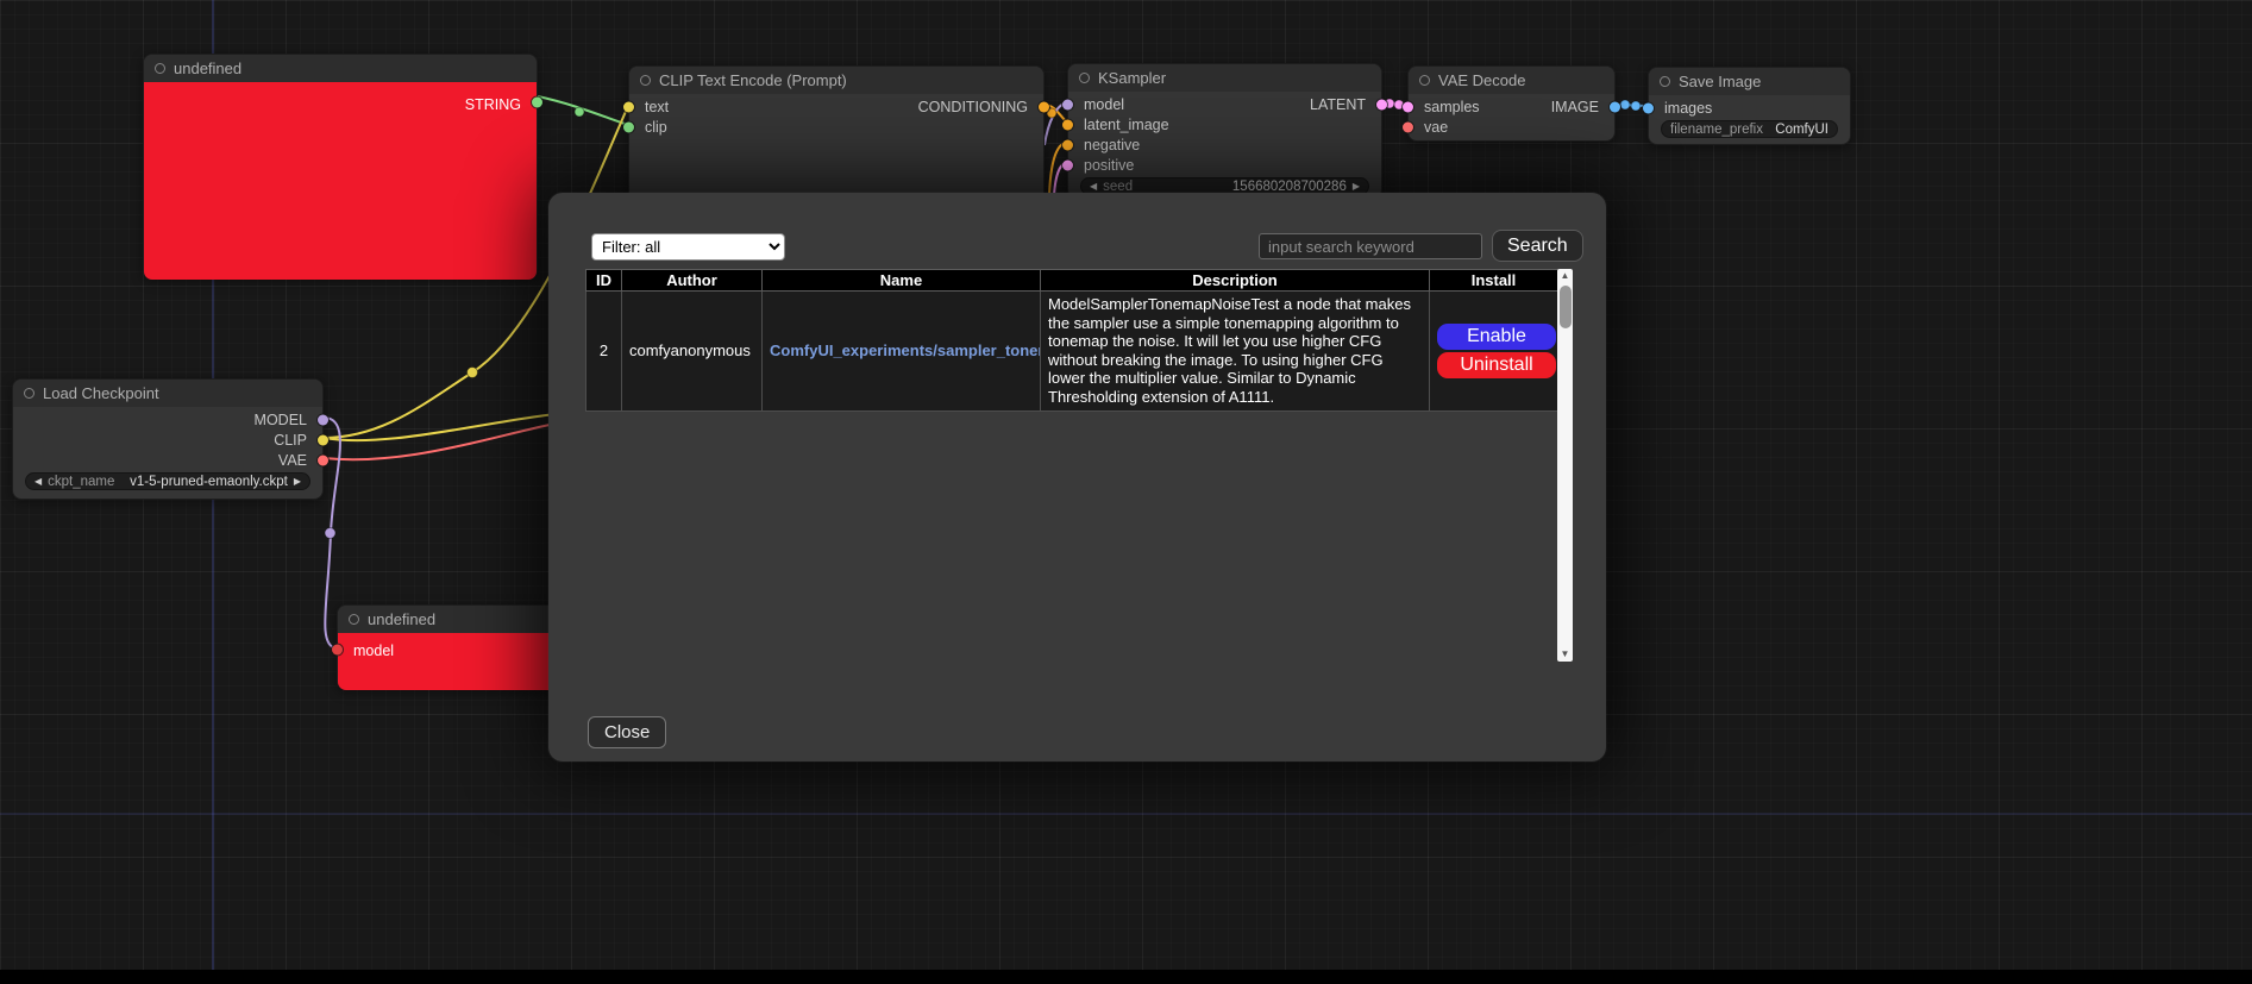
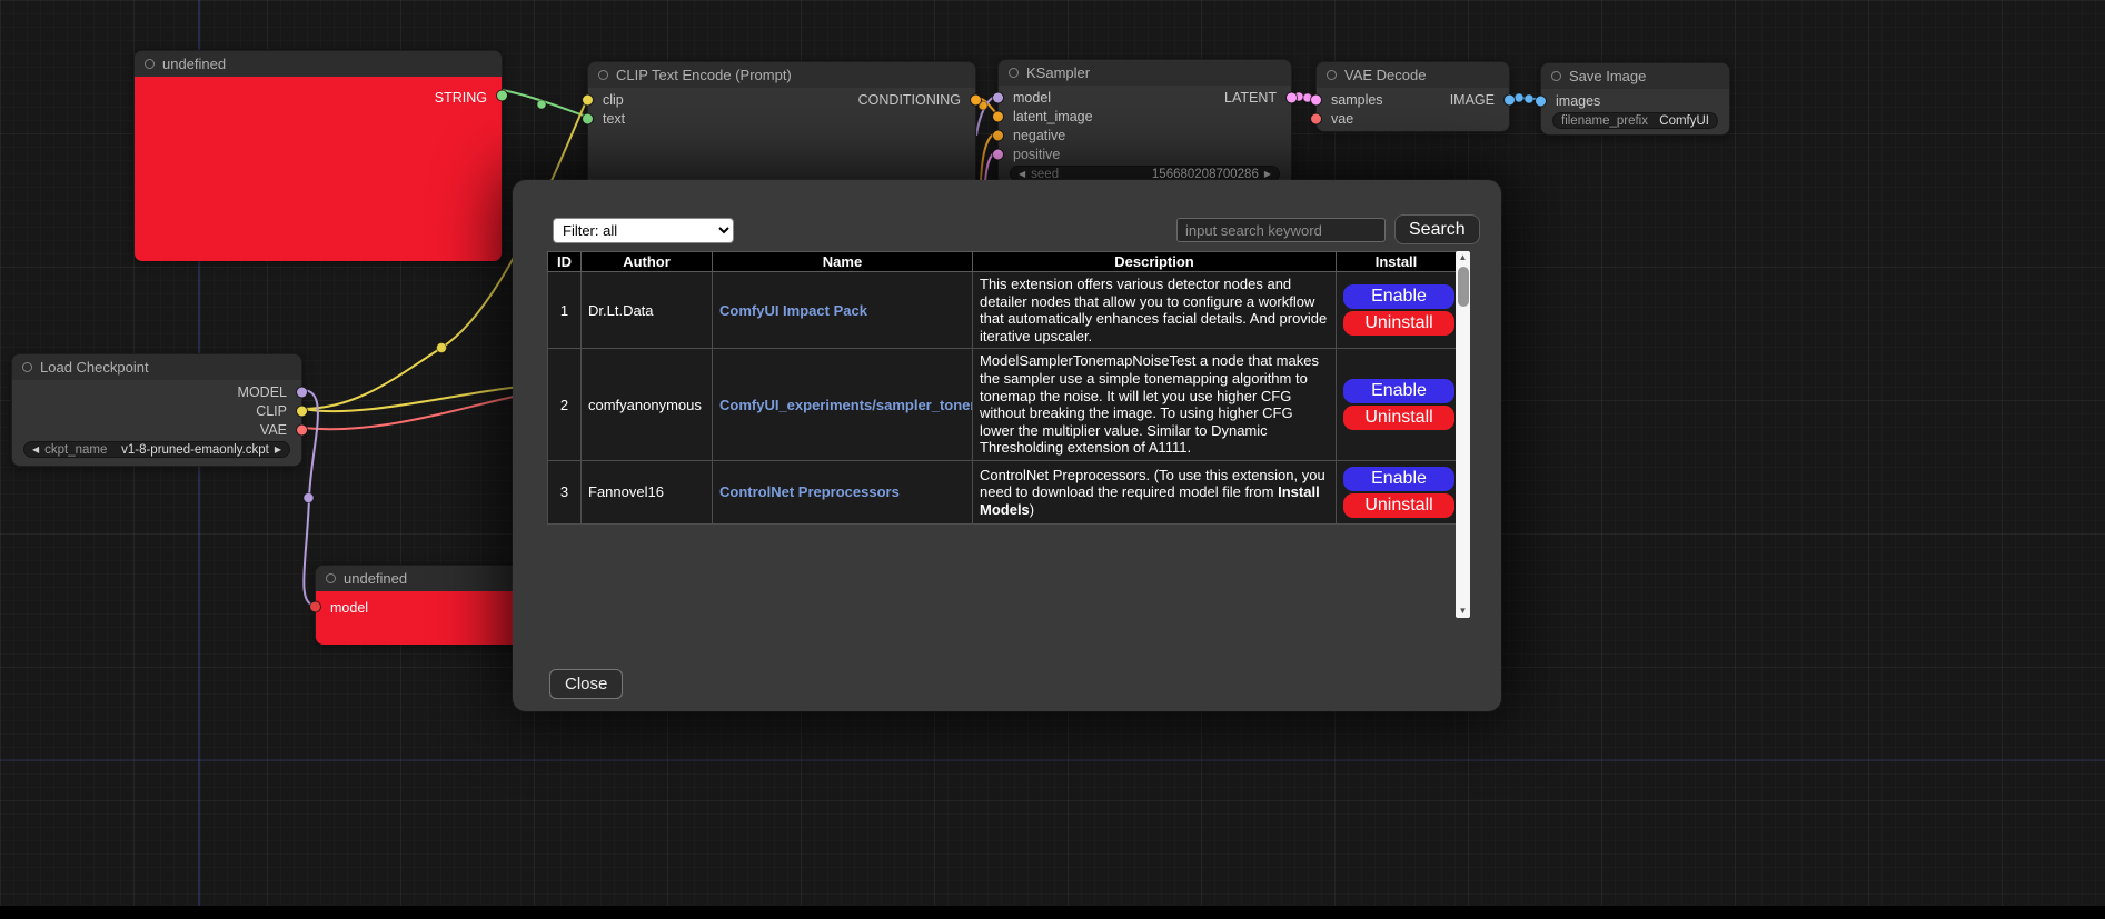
  undefined
  STRING
  CLIP Text Encode (Prompt)
- text
+ clip
  CONDITIONING
- clip
+ text
  KSampler
  model
  LATENT
  latent_image
  negative
  positive
  ◀
  seed
  156680208700286
  ▶
  VAE Decode
  samples
  IMAGE
  vae
  Save Image
  images
  filename_prefix
  ComfyUI
  Load Checkpoint
  MODEL
  CLIP
  VAE
  ◀
  ckpt_name
- v1-5-pruned-emaonly.ckpt
+ v1-8-pruned-emaonly.ckpt
  ▶
  undefined
  model
  Filter: all
  input search keyword
  Search
  ID	Author	Name	Description	Install
+ 1	Dr.Lt.Data	ComfyUI Impact Pack	This extension offers various detector nodes and detailer nodes that allow you to configure a workflow that automatically enhances facial details. And provide iterative upscaler.	EnableUninstall
  2	comfyanonymous	ComfyUI_experiments/sampler_tone	ModelSamplerTonemapNoiseTest a node that makes the sampler use a simple tonemapping algorithm to tonemap the noise. It will let you use higher CFG without breaking the image. To using higher CFG lower the multiplier value. Similar to Dynamic Thresholding extension of A1111.	EnableUninstall
+ 3	Fannovel16	ControlNet Preprocessors	ControlNet Preprocessors. (To use this extension, you need to download the required model file from Install Models)	EnableUninstall
  ▲
  ▼
  Close
